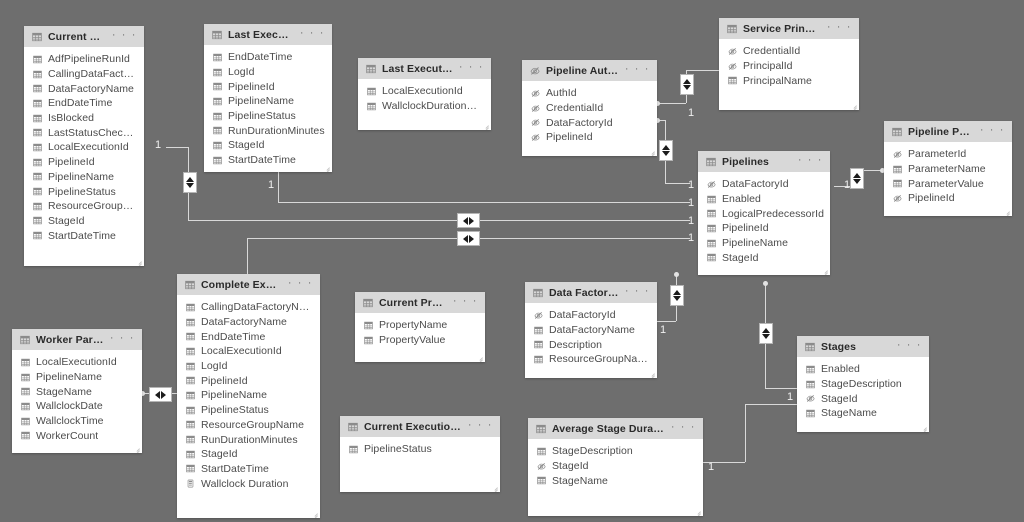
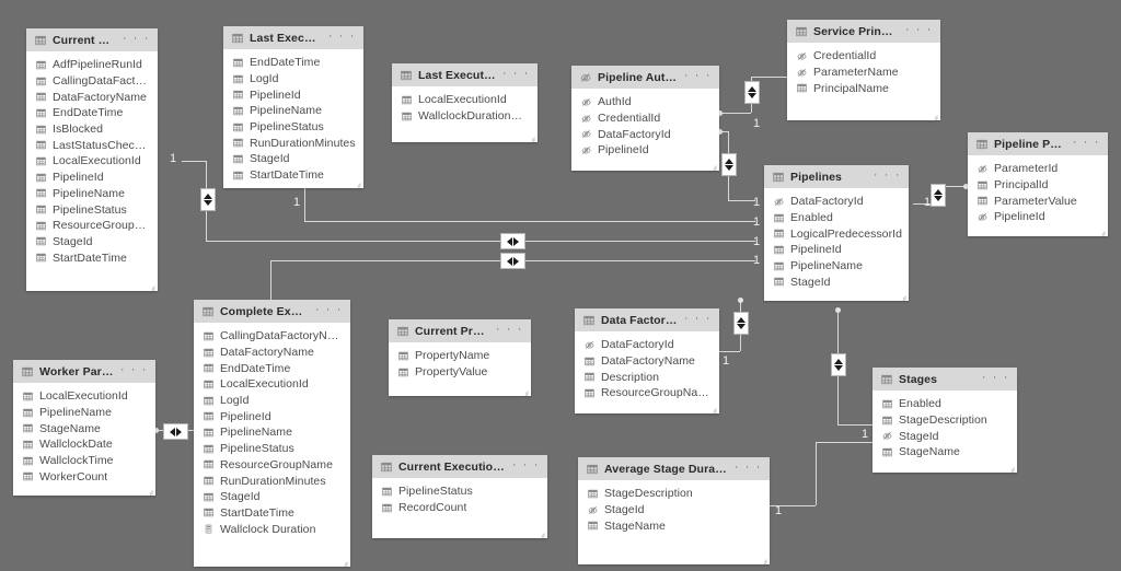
  1
  1
  1
  1
  1
  1
  1
  1
  1
  1
  1
  · · ·
  AdfPipelineRunId
  CallingDataFactory
  DataFactoryName
  EndDateTime
  IsBlocked
  LocalExecutionId
  PipelineId
  PipelineName
  PipelineStatus
  ResourceGroupNa
  StageId
  StartDateTime
  Last Executi
  · · ·
  EndDateTime
  LogId
  PipelineId
  PipelineName
  PipelineStatus
  RunDurationMinutes
  StageId
  StartDateTime
  · · ·
  LocalExecutionId
  WallclockDurationMin
  Pipeline Auth
  · · ·
  AuthId
  CredentialId
  DataFactoryId
  PipelineId
  Service Princip
  · · ·
  CredentialId
- PrincipalId
+ ParameterName
  PrincipalName
  · · ·
  ParameterId
- ParameterName
+ PrincipalId
  ParameterValue
  PipelineId
  Pipelines
  · · ·
  DataFactoryId
  Enabled
  LogicalPredecessorId
  PipelineId
  PipelineName
  StageId
  Worker Parall
  · · ·
  LocalExecutionId
  PipelineName
  StageName
  WallclockDate
  WallclockTime
  WorkerCount
  · · ·
  CallingDataFactoryNam
  DataFactoryName
  EndDateTime
  LocalExecutionId
  LogId
  PipelineId
  PipelineName
  PipelineStatus
  ResourceGroupName
  RunDurationMinutes
  StageId
  StartDateTime
  Wallclock Duration
  · · ·
  PropertyName
  PropertyValue
  Data Factorys
  · · ·
  DataFactoryId
  DataFactoryName
  Description
  ResourceGroupName
  Stages
  · · ·
  Enabled
  StageDescription
  StageId
  StageName
  · · ·
  PipelineStatus
+ RecordCount
  Average Stage Duratio
  · · ·
  StageDescription
  StageId
  StageName
